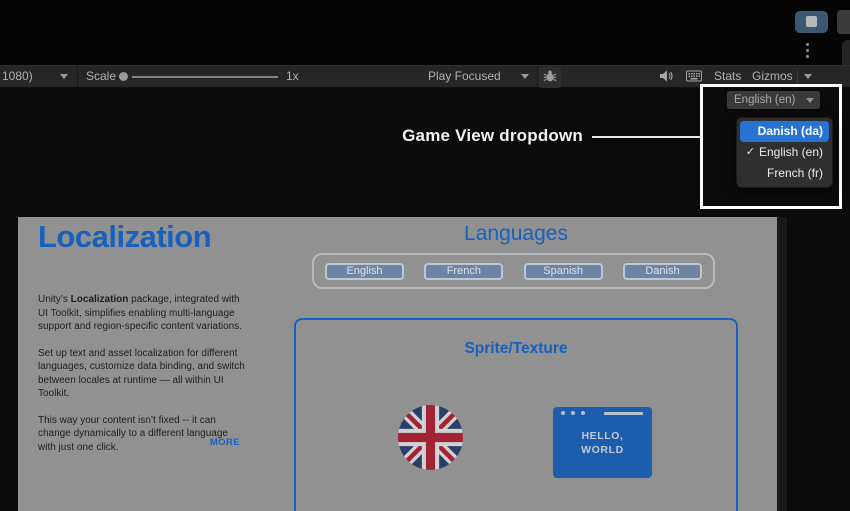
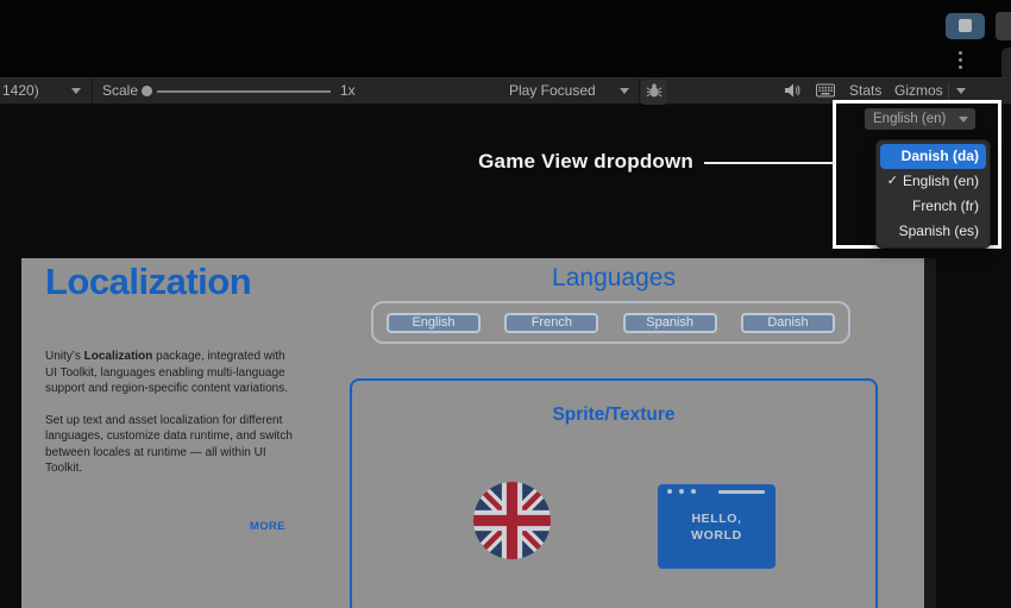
- 1080)
+ 1420)
  Scale
  1x
  Play Focused
  Stats
  Gizmos
  Localization
- Unity’s Localization package, integrated with UI Toolkit, simplifies enabling multi-language support and region-specific content variations.
+ Unity’s Localization package, integrated with UI Toolkit, languages enabling multi-language support and region-specific content variations.
- Set up text and asset localization for different languages, customize data binding, and switch between locales at runtime — all within UI Toolkit.
+ Set up text and asset localization for different languages, customize data runtime, and switch between locales at runtime — all within UI Toolkit.
- This way your content isn’t fixed -- it can change dynamically to a different language with just one click.
  MORE
  Languages
  English
  French
  Spanish
  Danish
  Sprite/Texture
  HELLO,
  WORLD
  Game View dropdown
  English (en)
  Danish (da)
  ✓
  English (en)
  French (fr)
+ Spanish (es)
